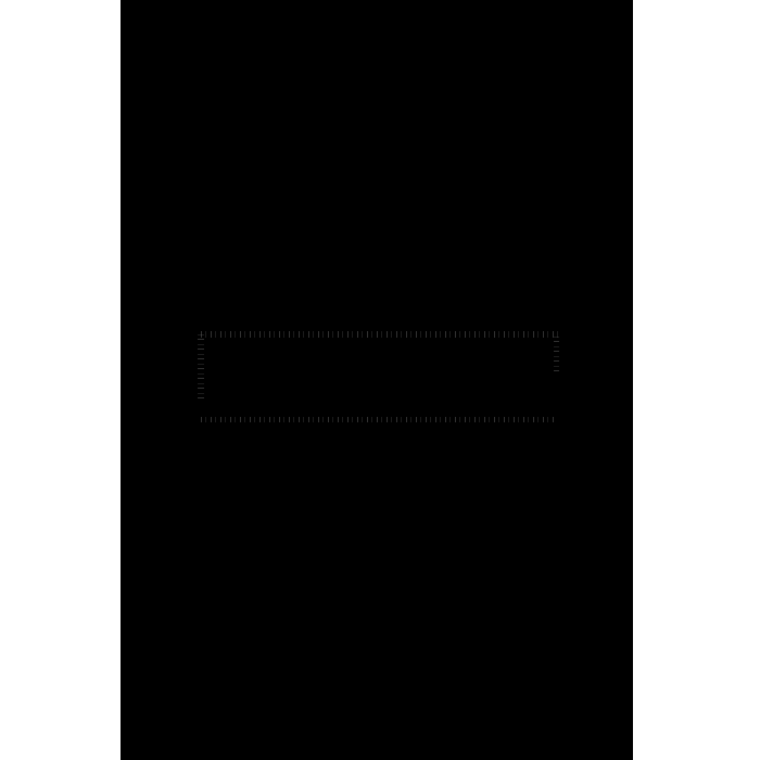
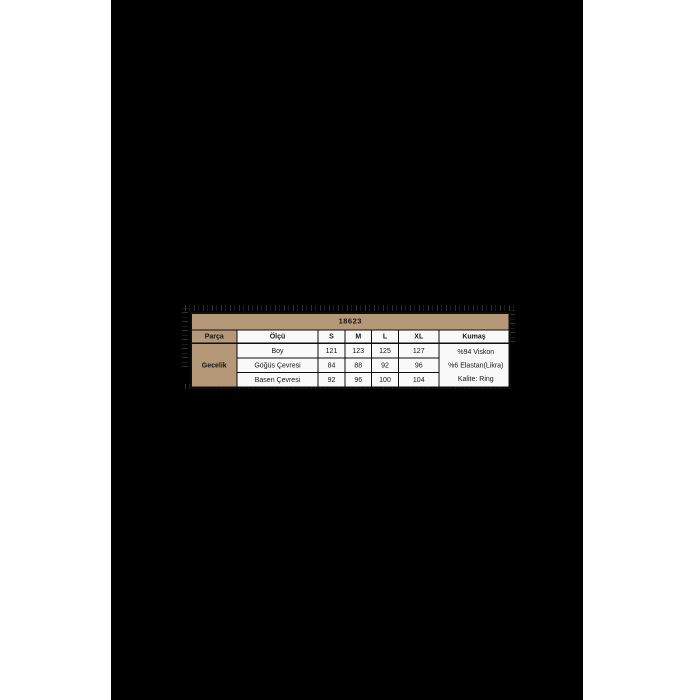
+ 18623
+ Parça	Ölçü	S	M	L	XL	Kumaş
+ Gecelik	Boy	121	123	125	127	%94 Viskon %6 Elastan(Likra) Kalite: Ring
+ Göğüs Çevresi	84	88	92	96
+ Basen Çevresi	92	96	100	104
